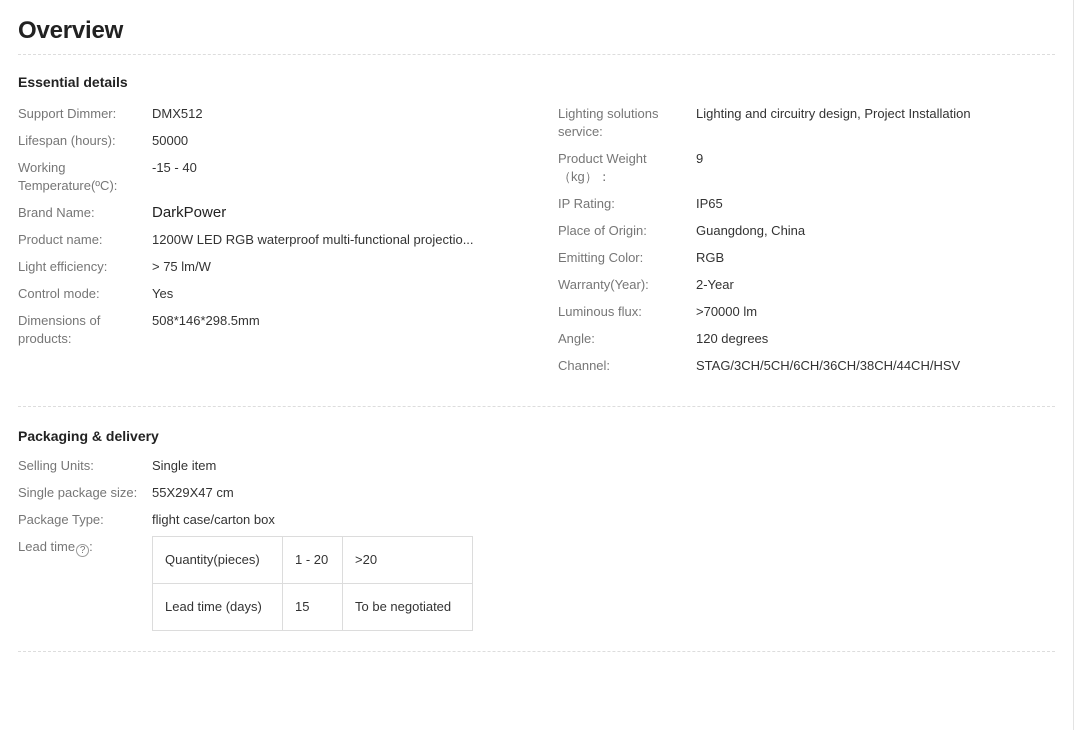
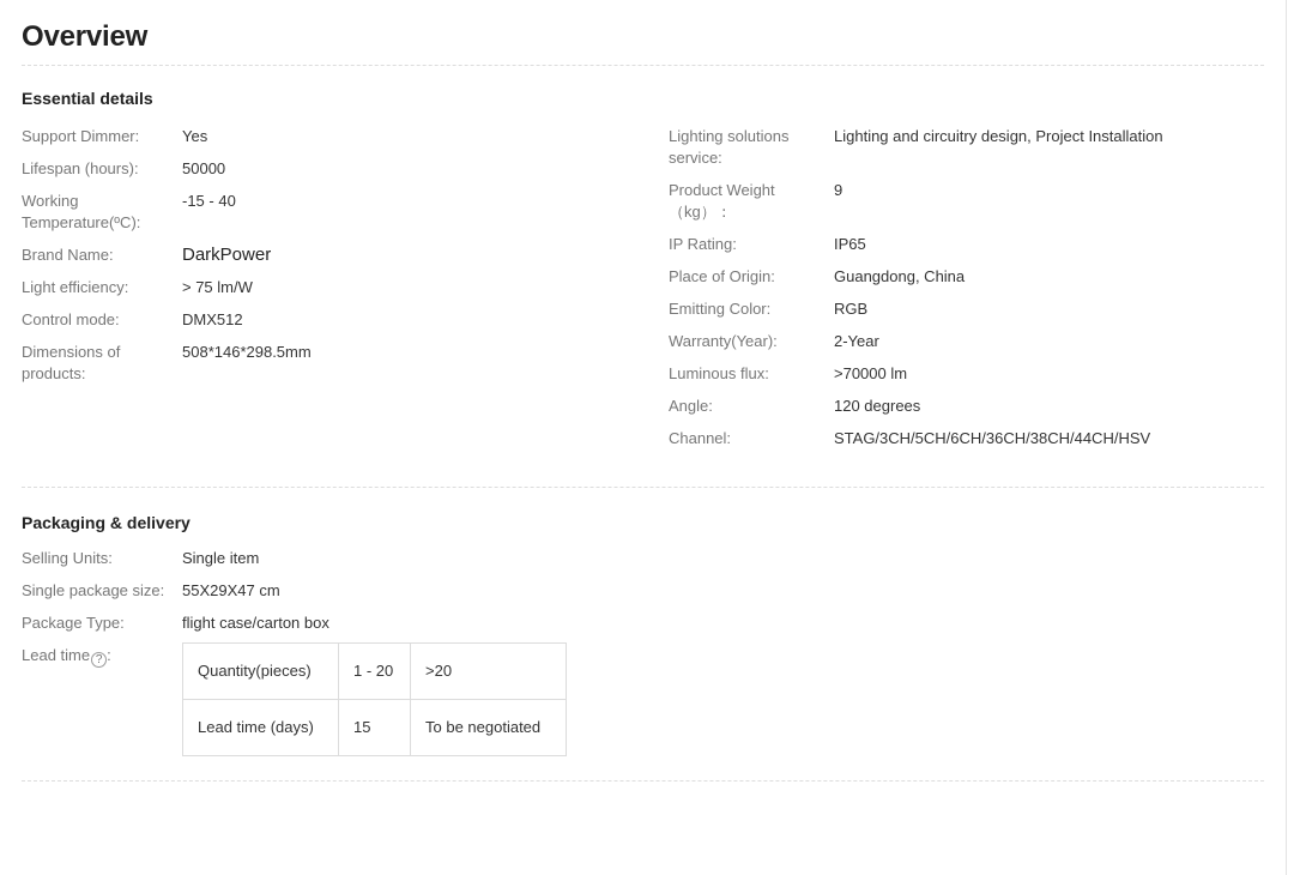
  Overview
  Essential details
- Support Dimmer:	DMX512
+ Support Dimmer:	Yes
  Lifespan (hours):	50000
  Working Temperature(ºC):	-15 - 40
  Brand Name:	DarkPower
- Product name:	1200W LED RGB waterproof multi-functional projectio...
  Light efficiency:	> 75 lm/W
- Control mode:	Yes
+ Control mode:	DMX512
  Dimensions of products:	508*146*298.5mm
  Lighting solutions service:	Lighting and circuitry design, Project Installation
  Product Weight（kg）：	9
  IP Rating:	IP65
  Place of Origin:	Guangdong, China
  Emitting Color:	RGB
  Warranty(Year):	2-Year
  Luminous flux:	>70000 lm
  Angle:	120 degrees
  Channel:	STAG/3CH/5CH/6CH/36CH/38CH/44CH/HSV
  Packaging & delivery
  Selling Units:	Single item
  Single package size:	55X29X47 cm
  Package Type:	flight case/carton box
  Lead time ? :
  Quantity(pieces)	1 - 20	>20
  Lead time (days)	15	To be negotiated
